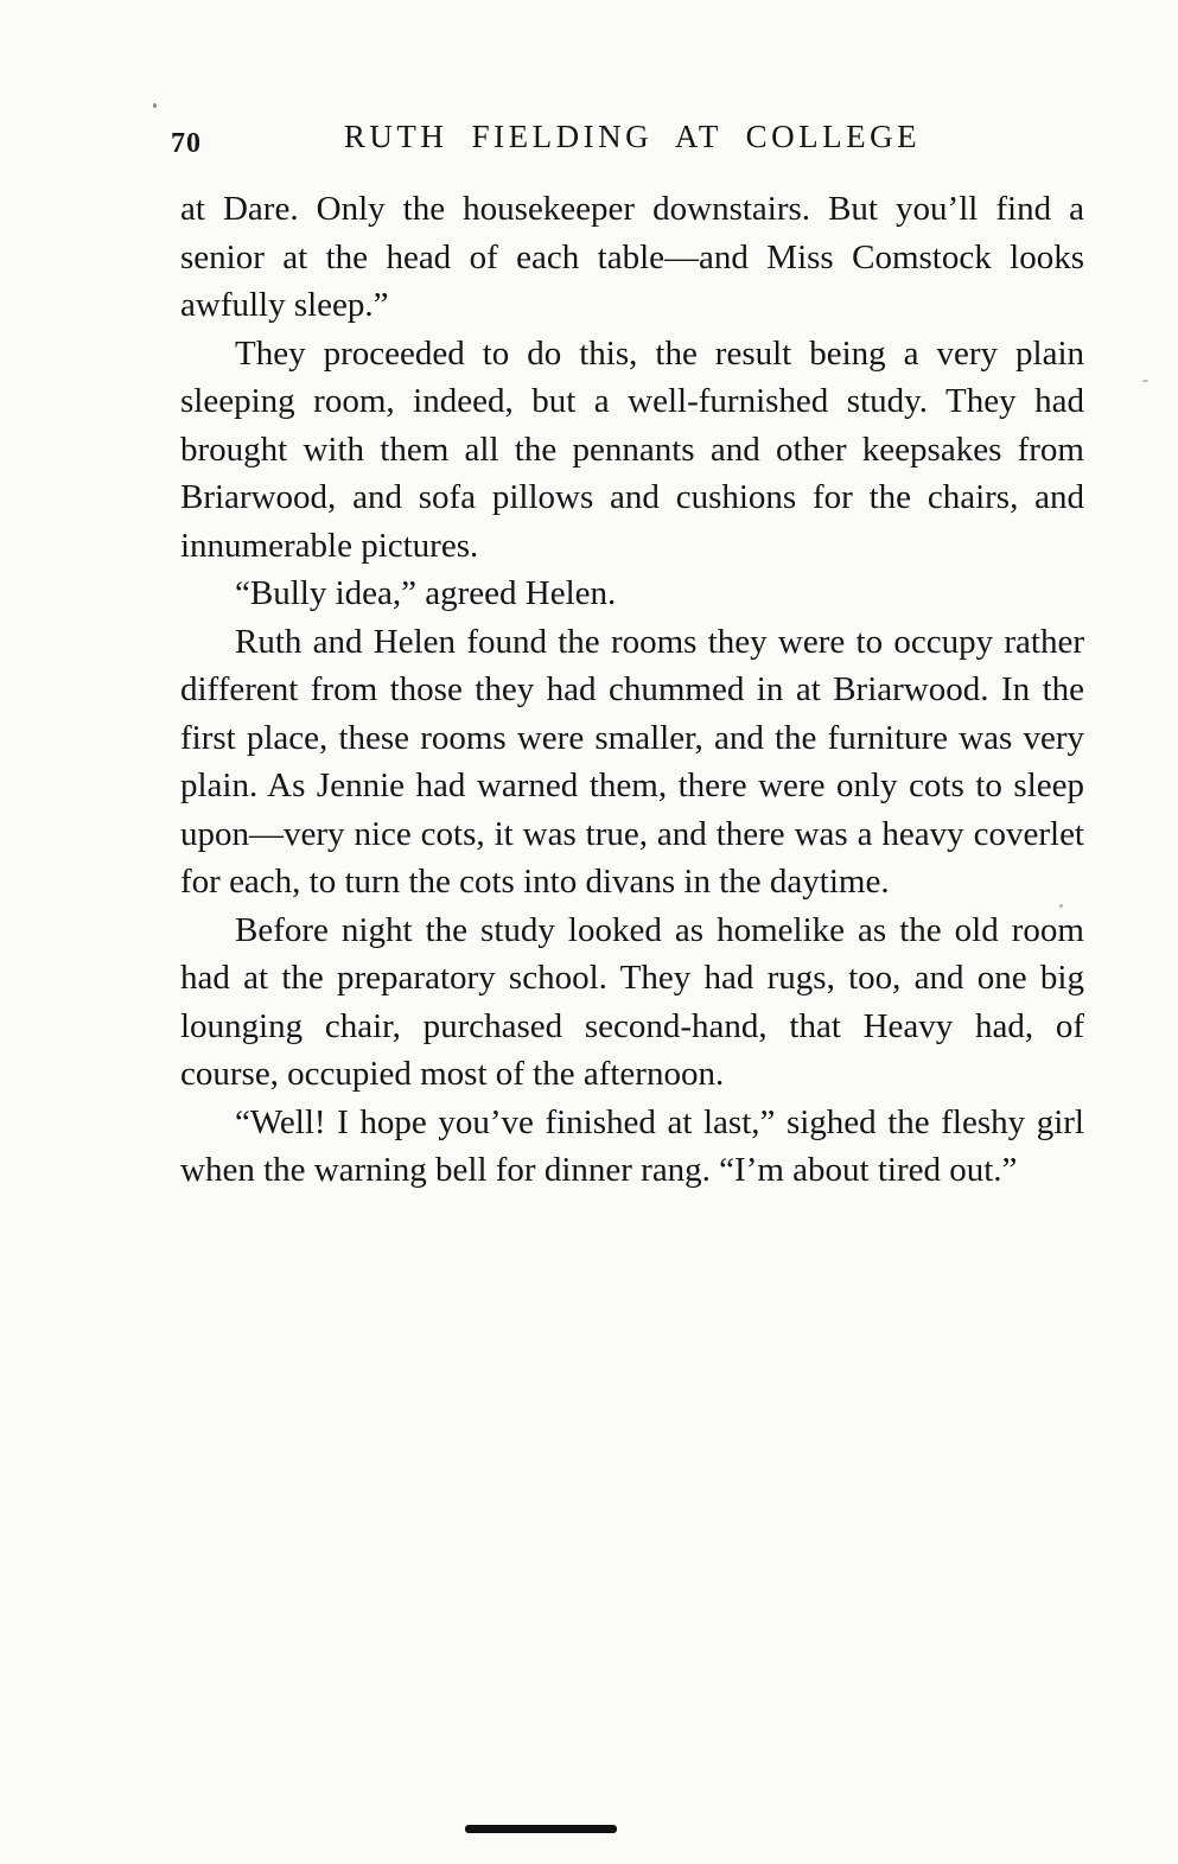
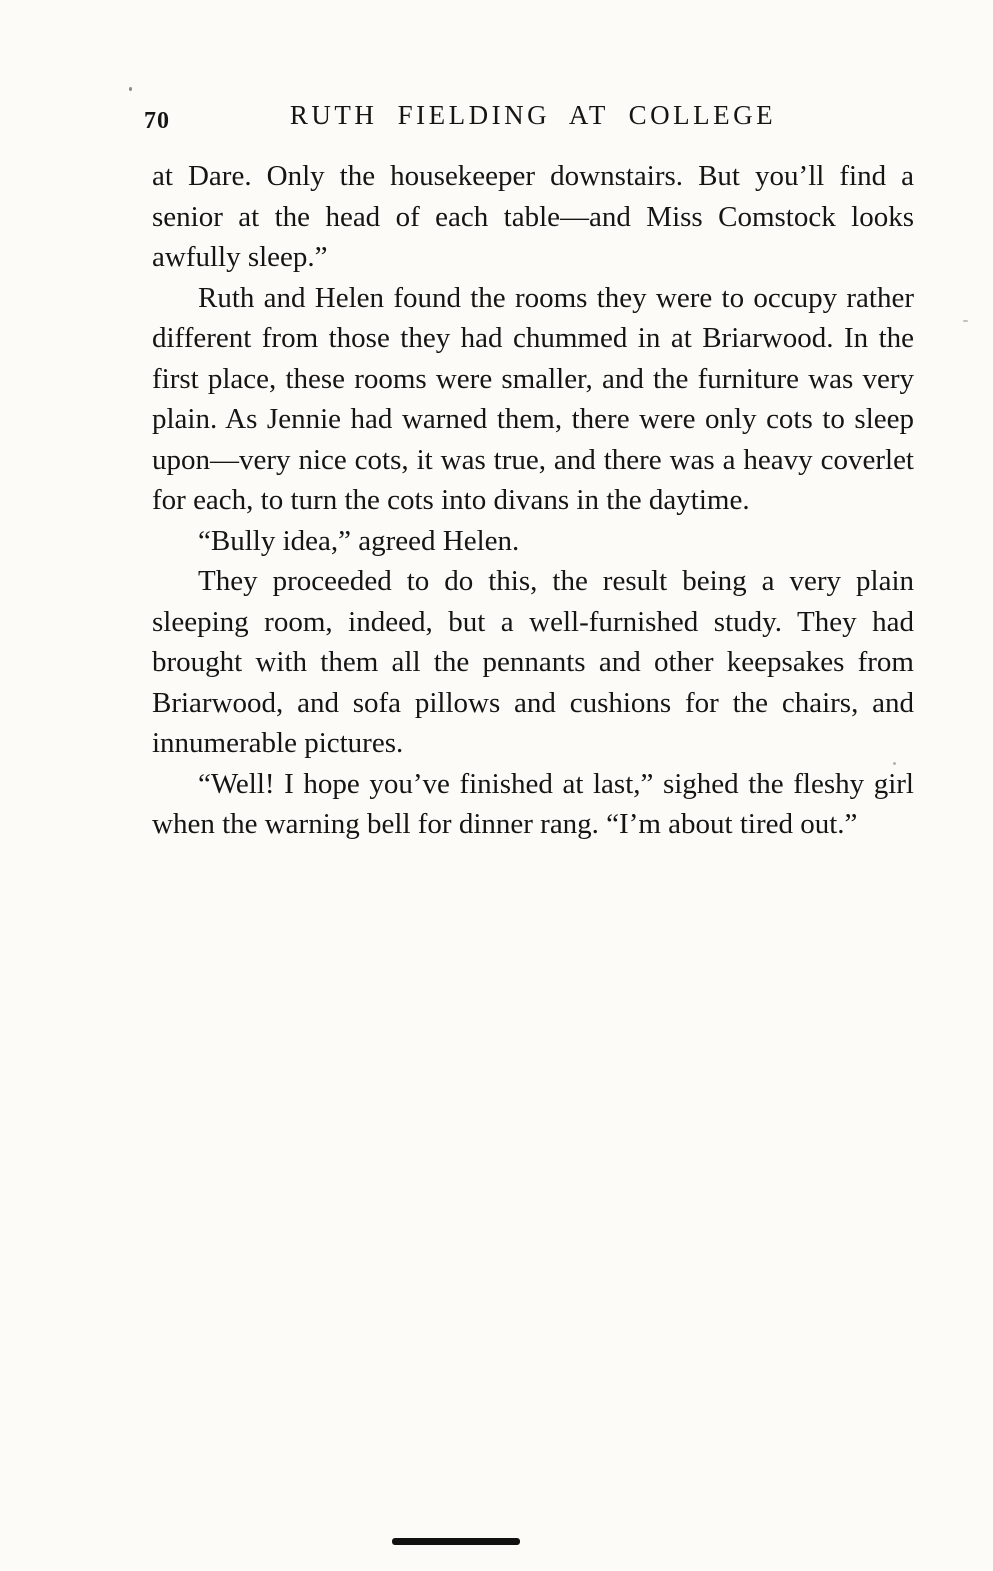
  70
  RUTH FIELDING AT COLLEGE
  at Dare. Only the housekeeper downstairs. But you’ll find a senior at the head of each table—and Miss Comstock looks awfully sleep.”
- They proceeded to do this, the result being a very plain sleeping room, indeed, but a well-furnished study. They had brought with them all the pennants and other keepsakes from Briarwood, and sofa pillows and cushions for the chairs, and innumerable pictures.
+ Ruth and Helen found the rooms they were to occupy rather different from those they had chummed in at Briarwood. In the first place, these rooms were smaller, and the furniture was very plain. As Jennie had warned them, there were only cots to sleep upon—very nice cots, it was true, and there was a heavy coverlet for each, to turn the cots into divans in the daytime.
  “Bully idea,” agreed Helen.
- Ruth and Helen found the rooms they were to occupy rather different from those they had chummed in at Briarwood. In the first place, these rooms were smaller, and the furniture was very plain. As Jennie had warned them, there were only cots to sleep upon—very nice cots, it was true, and there was a heavy coverlet for each, to turn the cots into divans in the daytime.
+ They proceeded to do this, the result being a very plain sleeping room, indeed, but a well-furnished study. They had brought with them all the pennants and other keepsakes from Briarwood, and sofa pillows and cushions for the chairs, and innumerable pictures.
- Before night the study looked as homelike as the old room had at the preparatory school. They had rugs, too, and one big lounging chair, purchased second-hand, that Heavy had, of course, occupied most of the afternoon.
  “Well! I hope you’ve finished at last,” sighed the fleshy girl when the warning bell for dinner rang. “I’m about tired out.”
